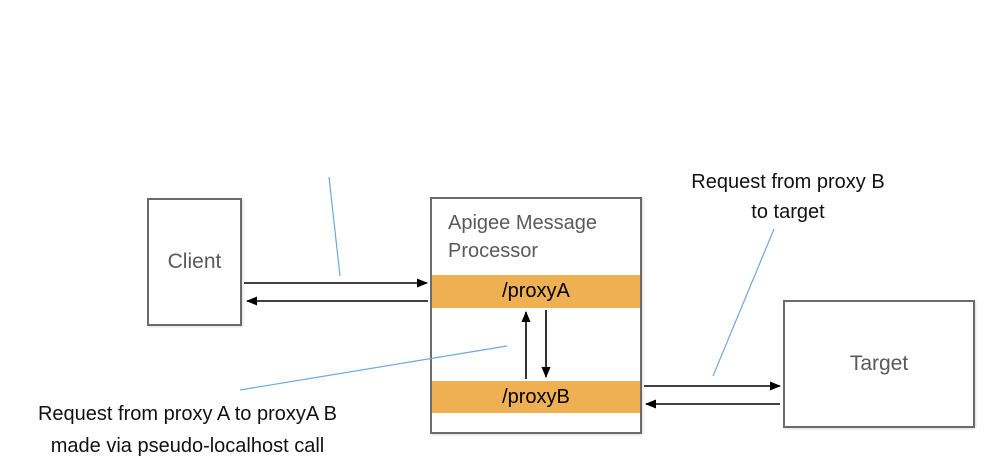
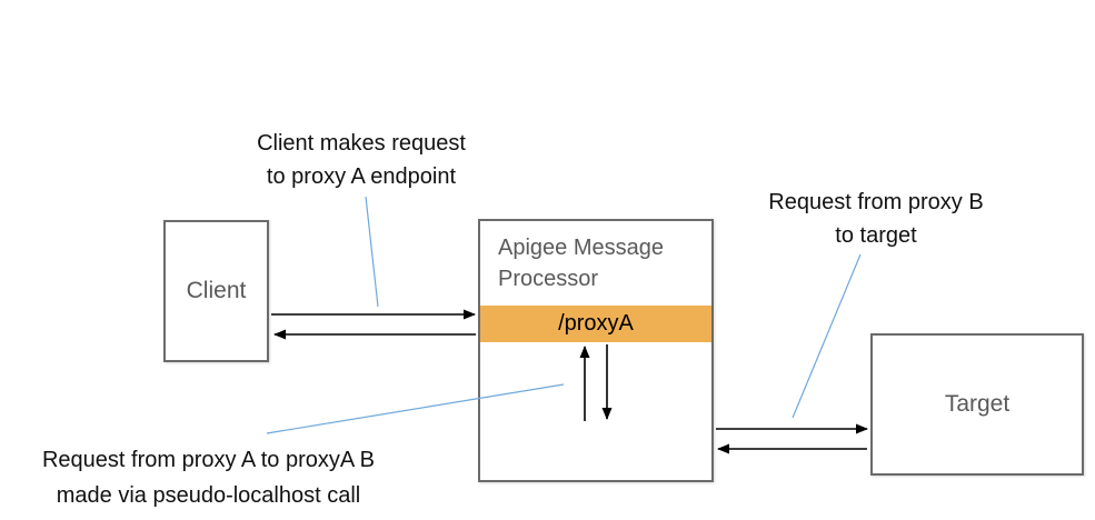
+ Client makes request
+ to proxy A endpoint
  Request from proxy B
  to target
  Request from proxy A to proxyA B
  made via pseudo-localhost call
  Client
  Apigee Message Processor
  /proxyA
- /proxyB
  Target
